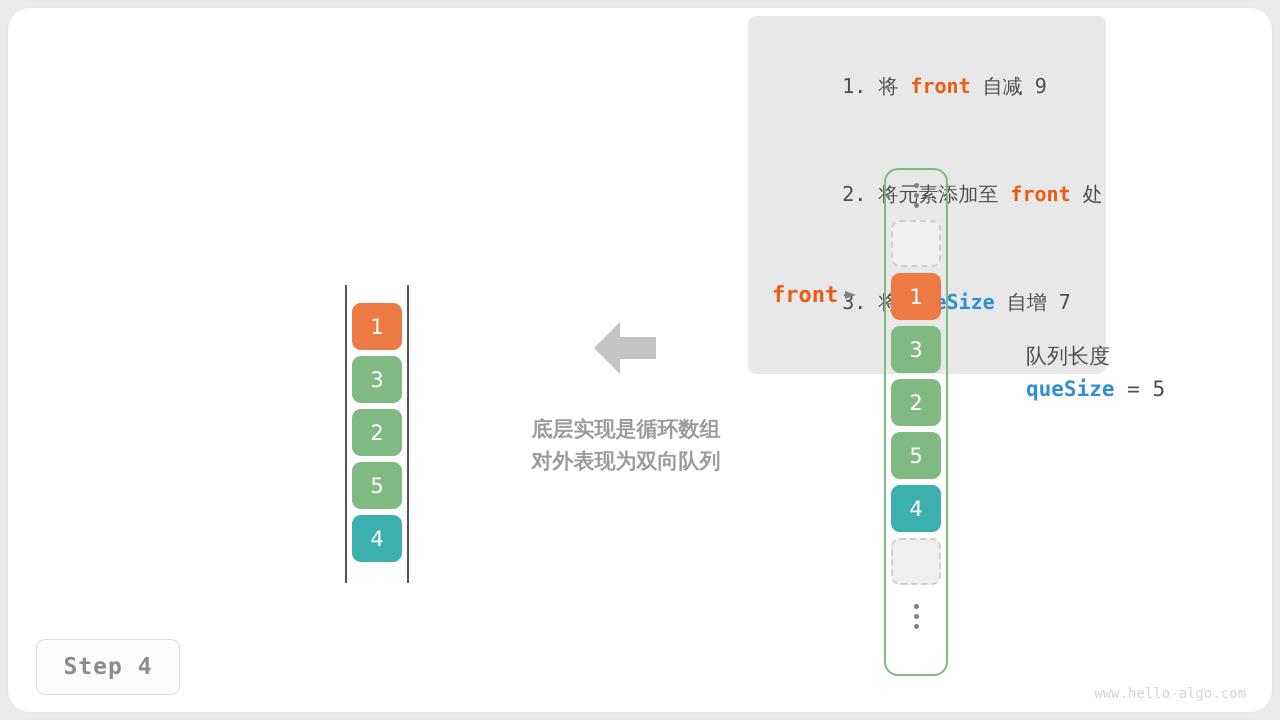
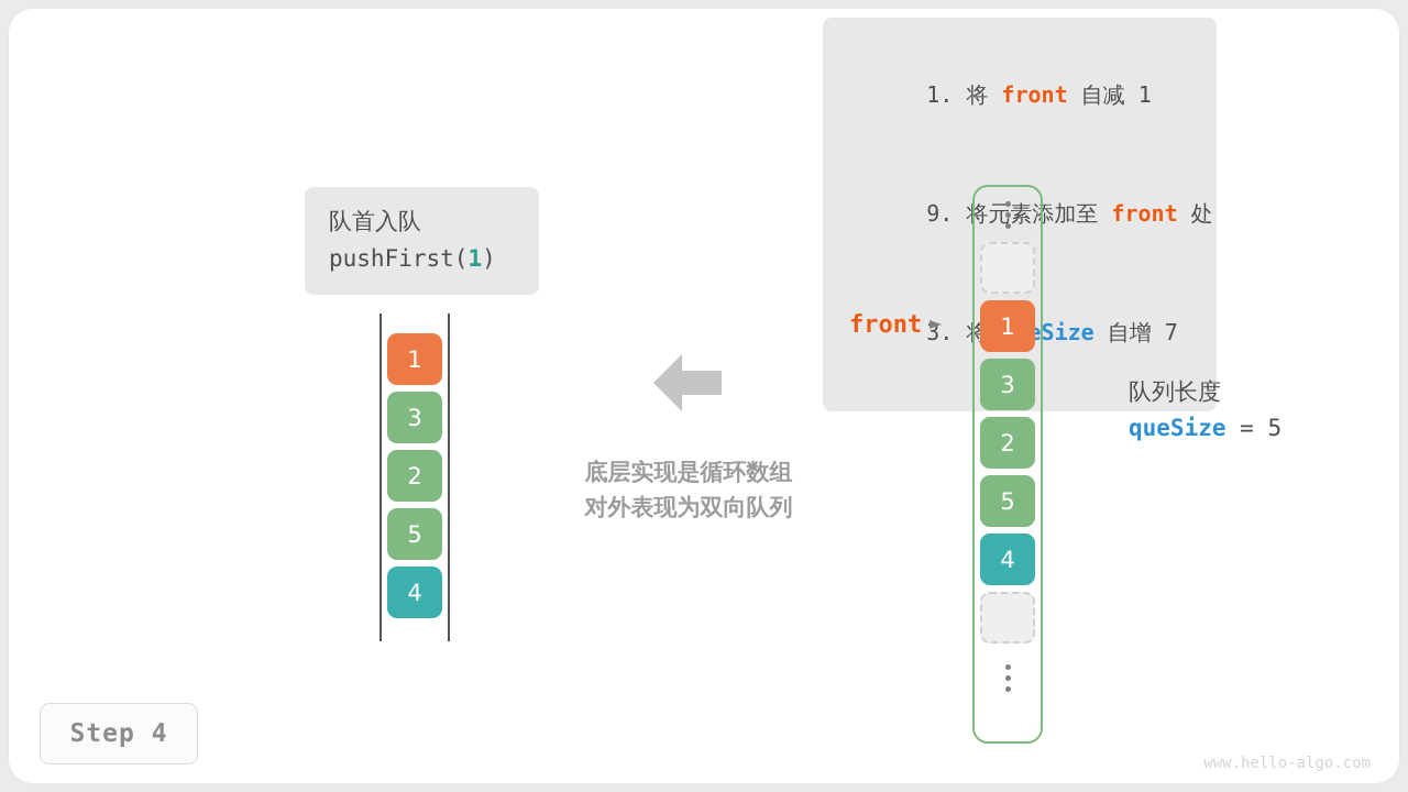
- 1. 将 front 自减 9
+ 1. 将 front 自减 1
- 2. 将元素添加至 front 处
+ 9. 将元素添加至 front 处
  3. 将 Size 自增 7
+ 队首入队
+ pushFirst(1)
  1
  3
  2
  5
  4
  底层实现是循环数组
  对外表现为双向队列
  front
  1
  3
  2
  5
  4
  队列长度
  queSize = 5
  Step 4
  www.hello-algo.com
